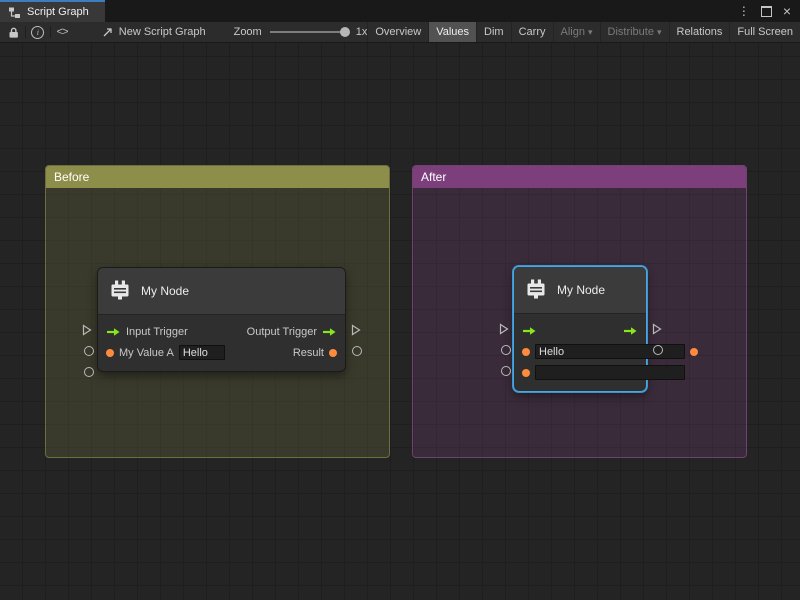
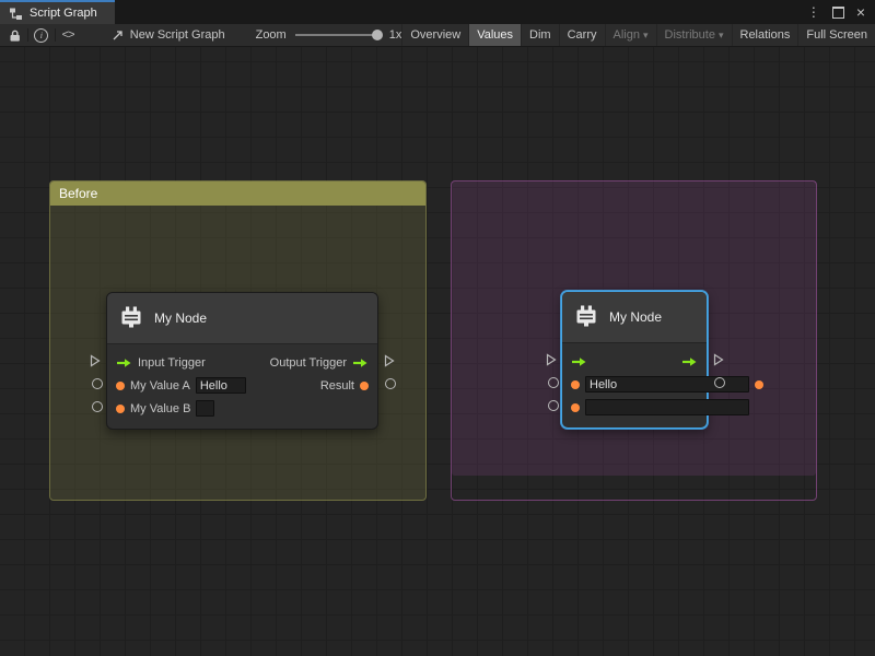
  Script Graph
  ⋮
  ×
  i
  <>
  New Script Graph
  Zoom
  1x
  Overview
  Values
  Dim
  Carry
  Align
  ▾
  Distribute
  ▾
  Relations
  Full Screen
  Before
- After
  My Node
  Input Trigger
  Output Trigger
  My Value A
  Hello
  Result
+ My Value B
  My Node
  Hello
